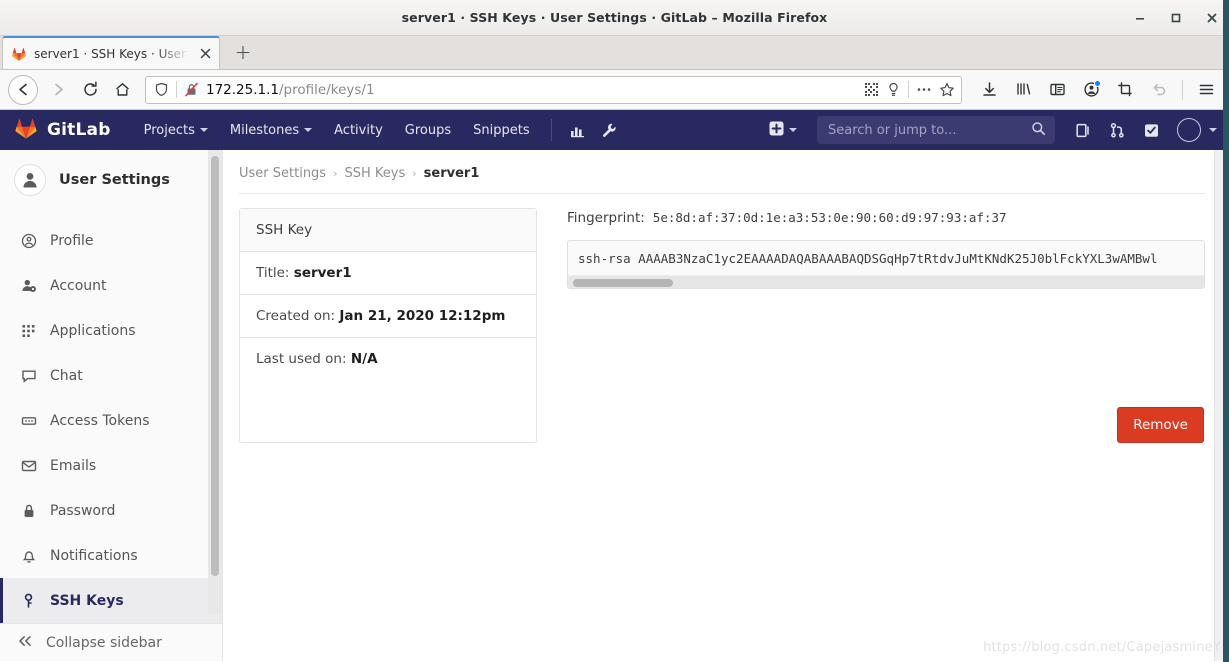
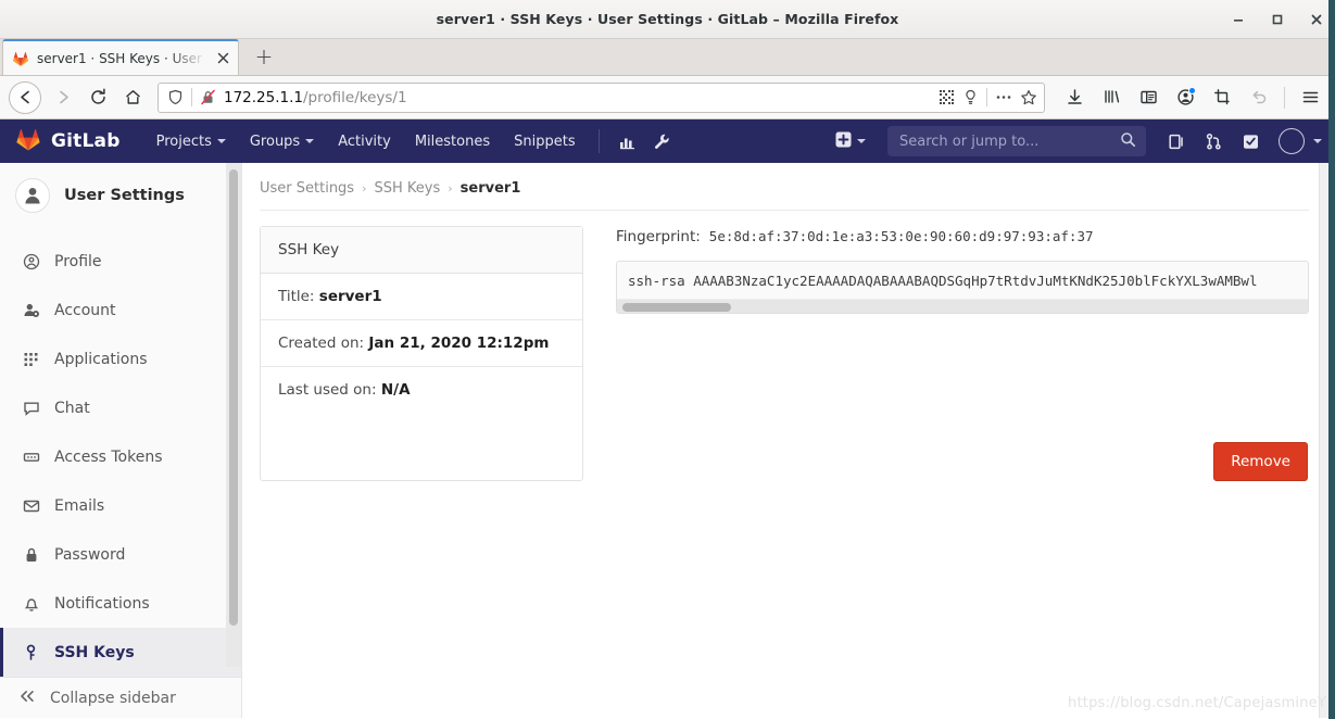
  server1 · SSH Keys · User Settings · GitLab – Mozilla Firefox
  +
  172.25.1.1/profile/keys/1
  GitLab
  Projects
- Milestones
+ Groups
  Activity
- Groups
+ Milestones
  Snippets
  Search or jump to...
  User Settings
  Profile
  Account
  Applications
  Chat
  Access Tokens
  Emails
  Password
  Notifications
  SSH Keys
  Collapse sidebar
  User Settings
  ›
  SSH Keys
  ›
  server1
  SSH Key
  Title: server1
  Created on: Jan 21, 2020 12:12pm
  Last used on: N/A
  Fingerprint:
  5e:8d:af:37:0d:1e:a3:53:0e:90:60:d9:97:93:af:37
  ssh-rsa AAAAB3NzaC1yc2EAAAADAQABAAABAQDSGqHp7tRtdvJuMtKNdK25J0blFckYXL3wAMBwl
  Remove
  https://blog.csdn.net/CapejasmineY
